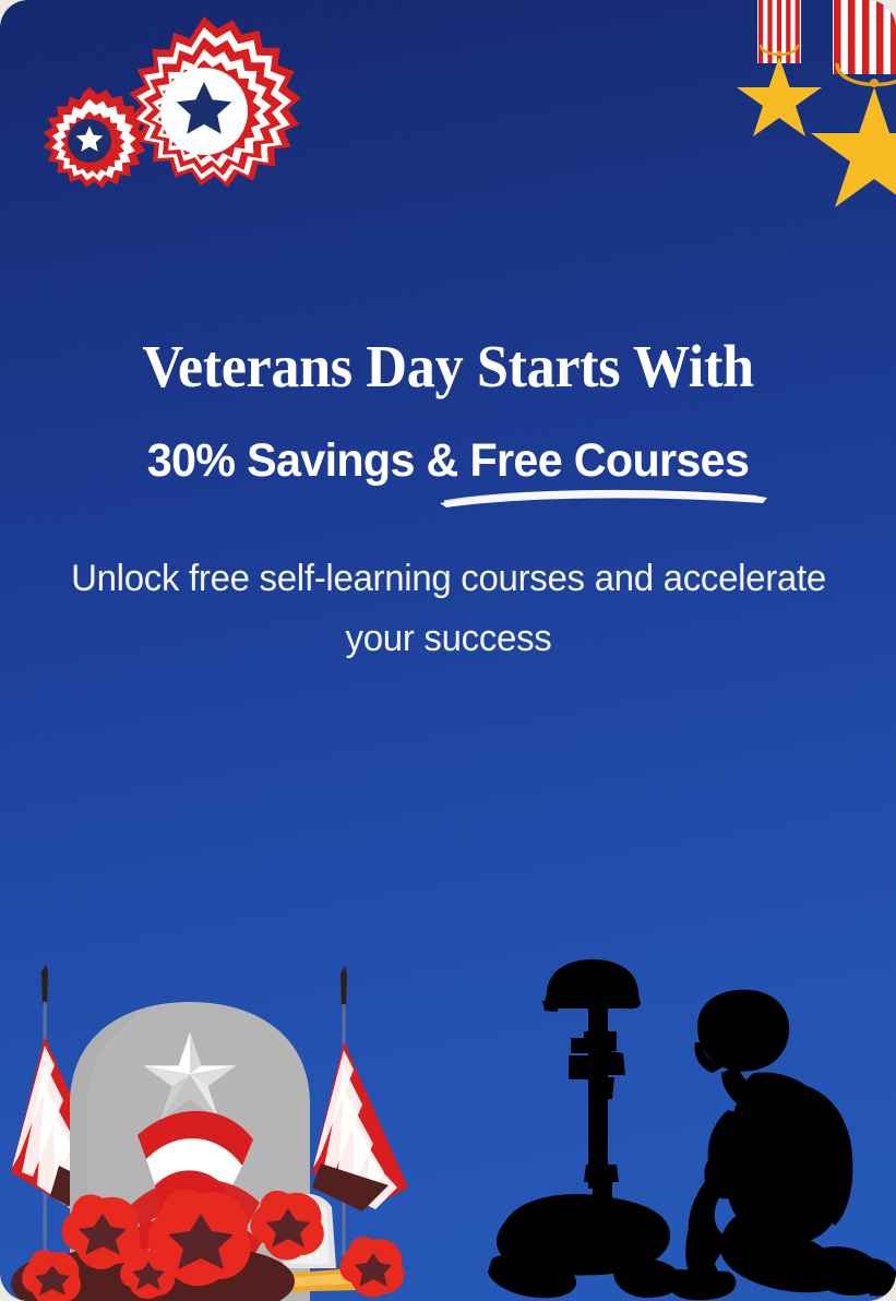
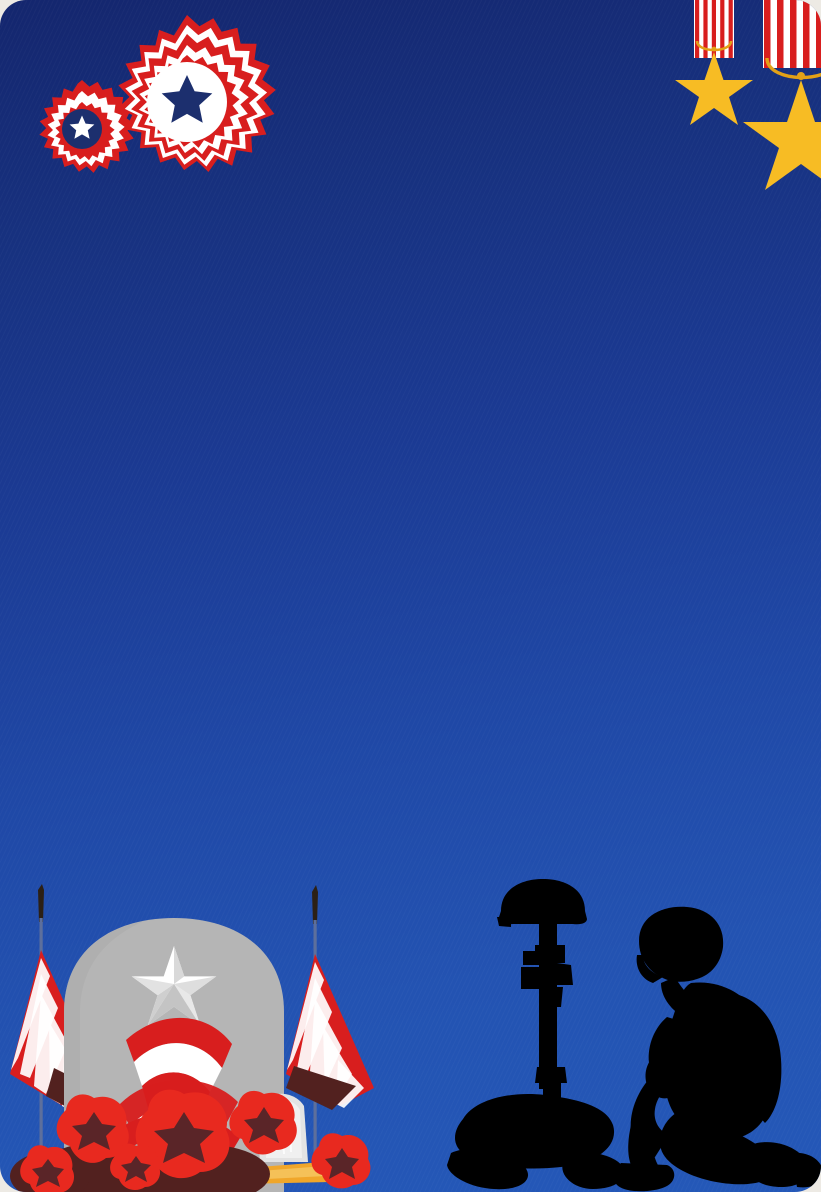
- Veterans Day Starts With
- 30% Savings & Free Courses
- Unlock free self-learning courses and accelerate your success
